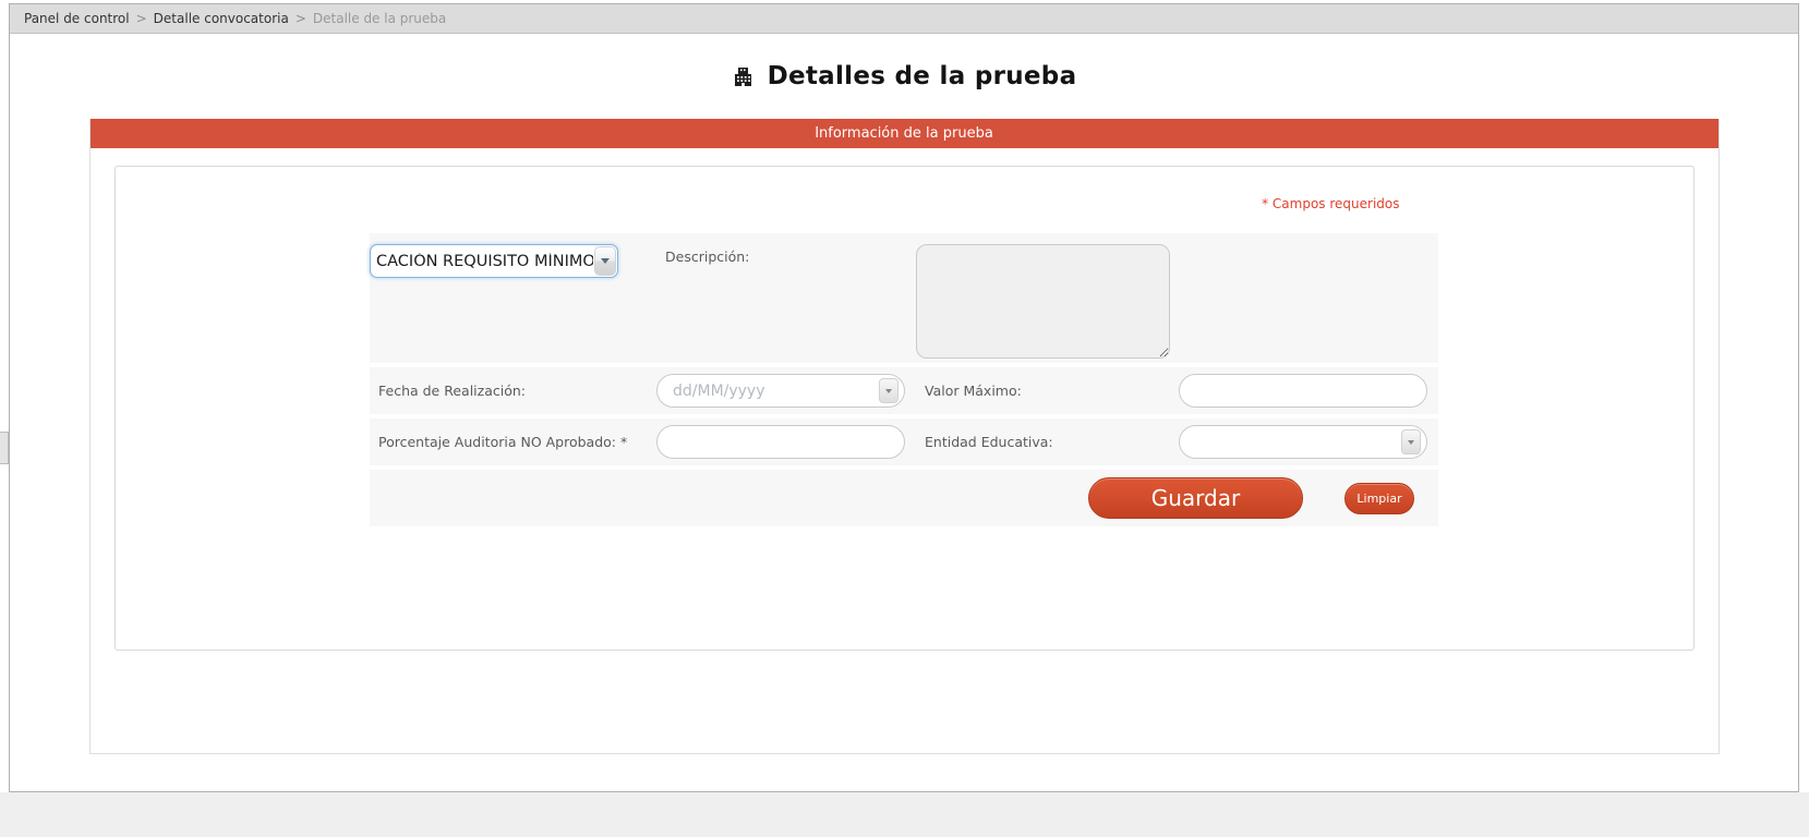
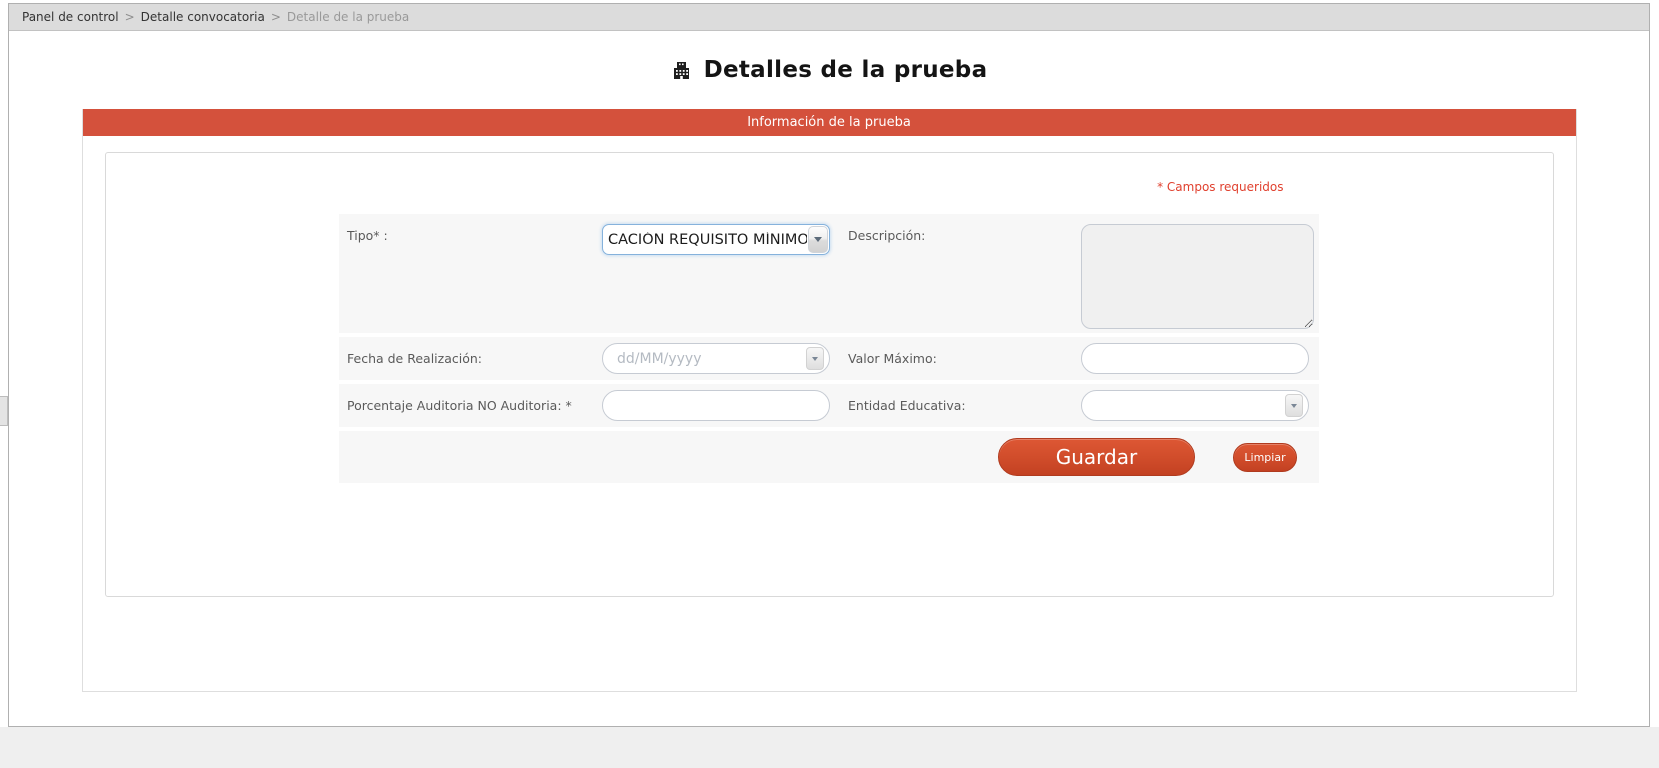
  Panel de control
  >
  Detalle convocatoria
  >
  Detalle de la prueba
  Detalles de la prueba
  Información de la prueba
  * Campos requeridos
+ Tipo* :
  CACIÓN REQUISITO MÍNIMO
  Descripción:
  Fecha de Realización:
  dd/MM/yyyy
  Valor Máximo:
- Porcentaje Auditoria NO Aprobado: *
+ Porcentaje Auditoria NO Auditoria: *
  Entidad Educativa:
  Guardar
  Limpiar
